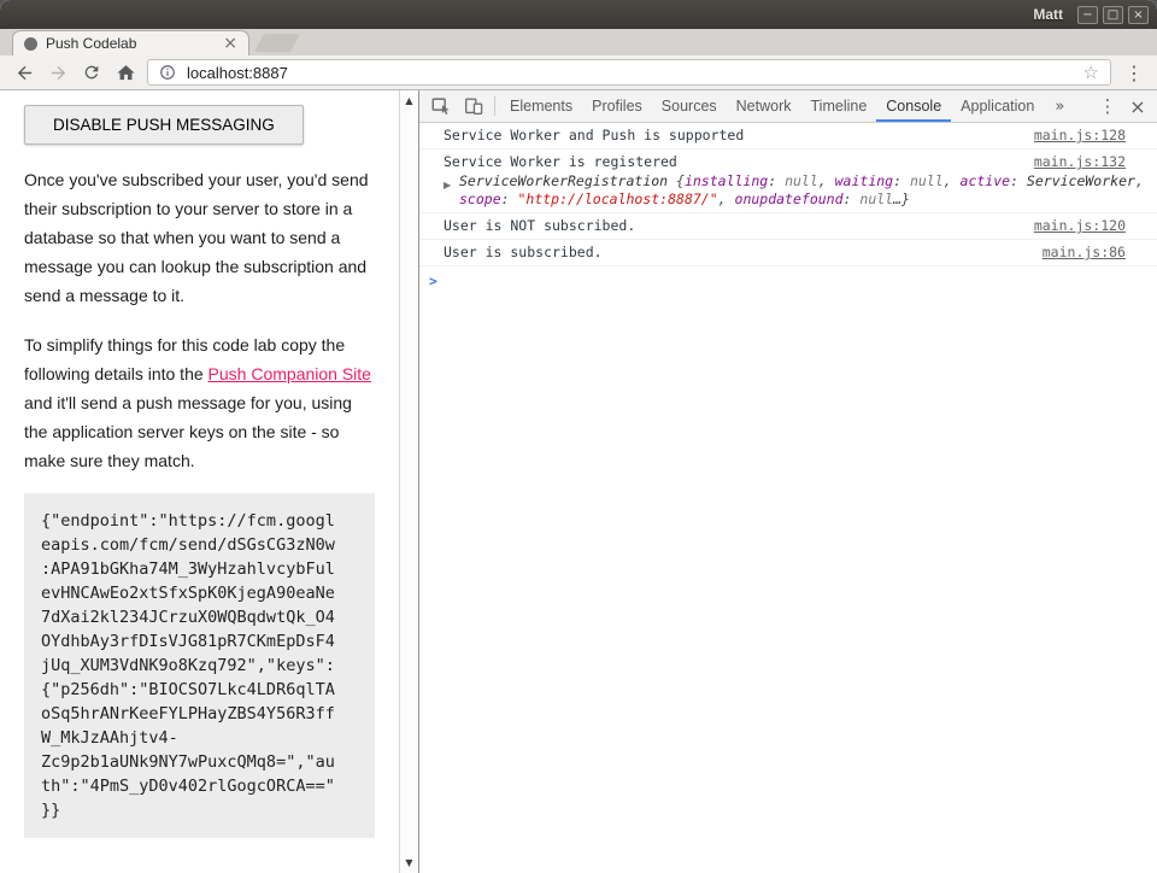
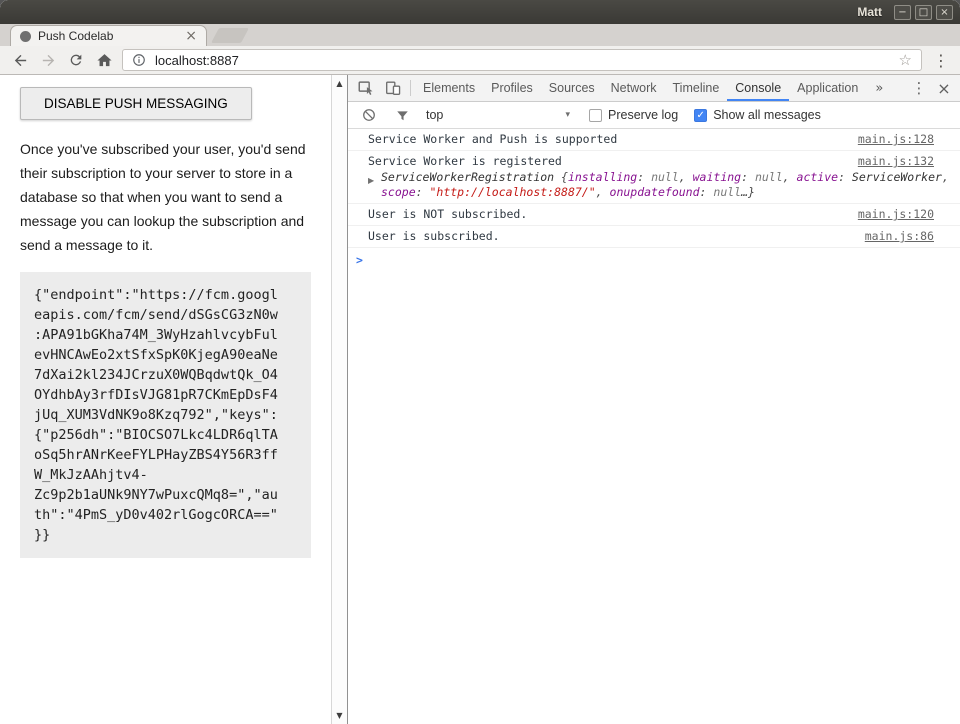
  Matt
  −
  □
  ×
  Push Codelab
  ×
  localhost:8887
  ☆
  ⋮
  DISABLE PUSH MESSAGING
  Once you've subscribed your user, you'd send their subscription to your server to store in a database so that when you want to send a message you can lookup the subscription and send a message to it.
- To simplify things for this code lab copy the following details into the Push Companion Site and it'll send a push message for you, using the application server keys on the site - so make sure they match.
  {"endpoint":"https://fcm.googl
  eapis.com/fcm/send/dSGsCG3zN0w
  :APA91bGKha74M_3WyHzahlvcybFul
  evHNCAwEo2xtSfxSpK0KjegA90eaNe
  7dXai2kl234JCrzuX0WQBqdwtQk_O4
  OYdhbAy3rfDIsVJG81pR7CKmEpDsF4
  jUq_XUM3VdNK9o8Kzq792","keys":
  {"p256dh":"BIOCSO7Lkc4LDR6qlTA
  oSq5hrANrKeeFYLPHayZBS4Y56R3ff
  W_MkJzAAhjtv4-
  Zc9p2b1aUNk9NY7wPuxcQMq8=","au
  th":"4PmS_yD0v402rlGogcORCA=="
  }}
  ▲
  ▼
  Elements
  Profiles
  Sources
  Network
  Timeline
  Console
  Application
  »
  ⋮
  ×
+ top
+ ▾
+ Preserve log
+ ✓
+ Show all messages
  Service Worker and Push is supported
  main.js:128
  Service Worker is registered
  main.js:132
  ▶
  ServiceWorkerRegistration {installing: null, waiting: null, active: ServiceWorker, scope: "http://localhost:8887/", onupdatefound: null…}
  User is NOT subscribed.
  main.js:120
  User is subscribed.
  main.js:86
  >
